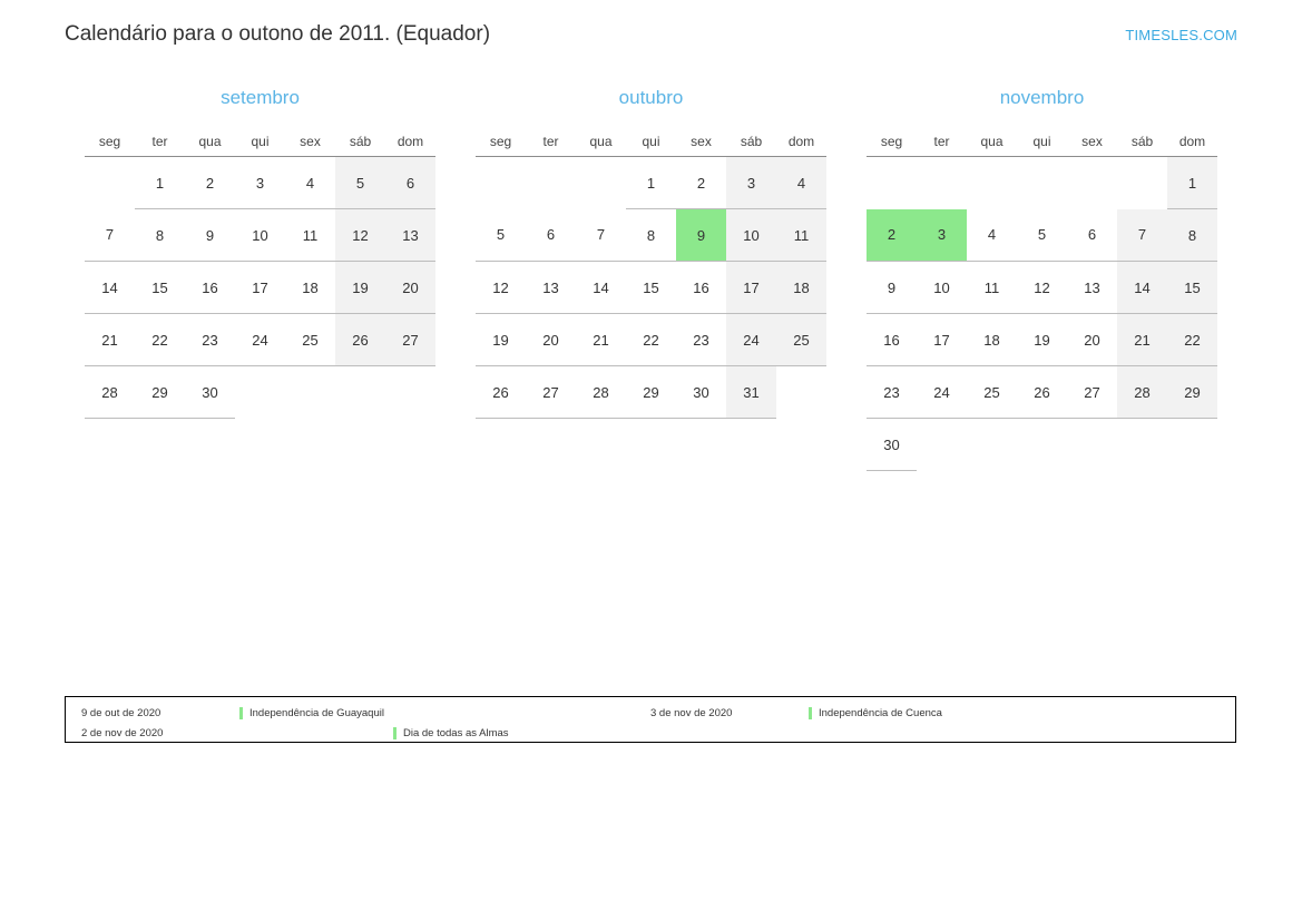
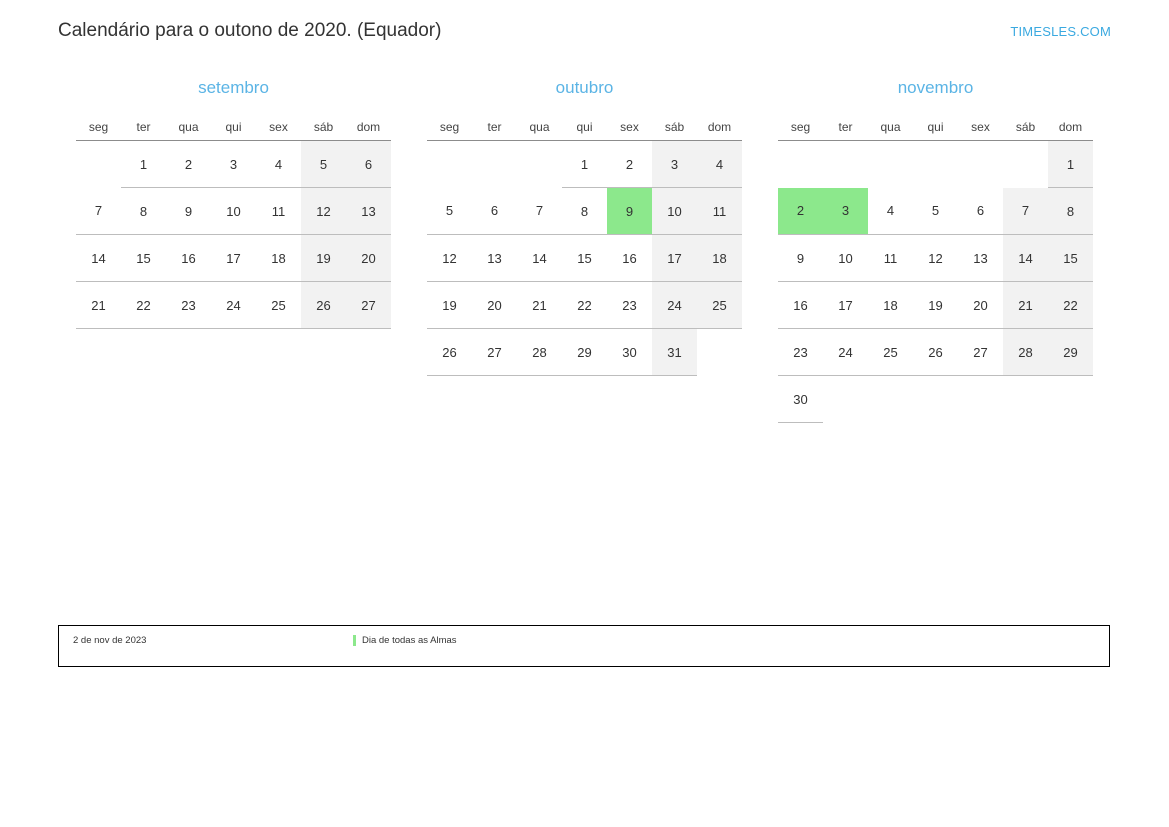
- Calendário para o outono de 2011. (Equador)
+ Calendário para o outono de 2020. (Equador)
  TIMESLES.COM
  setembro
  seg	ter	qua	qui	sex	sáb	dom
  	1	2	3	4	5	6
  7	8	9	10	11	12	13
  14	15	16	17	18	19	20
  21	22	23	24	25	26	27
- 28	29	30
  outubro
  seg	ter	qua	qui	sex	sáb	dom
  			1	2	3	4
  5	6	7	8	9	10	11
  12	13	14	15	16	17	18
  19	20	21	22	23	24	25
  26	27	28	29	30	31
  novembro
  seg	ter	qua	qui	sex	sáb	dom
  						1
  2	3	4	5	6	7	8
  9	10	11	12	13	14	15
  16	17	18	19	20	21	22
  23	24	25	26	27	28	29
  30
- 9 de out de 2020
- Independência de Guayaquil
- 3 de nov de 2020
- Independência de Cuenca
- 2 de nov de 2020
+ 2 de nov de 2023
  Dia de todas as Almas
